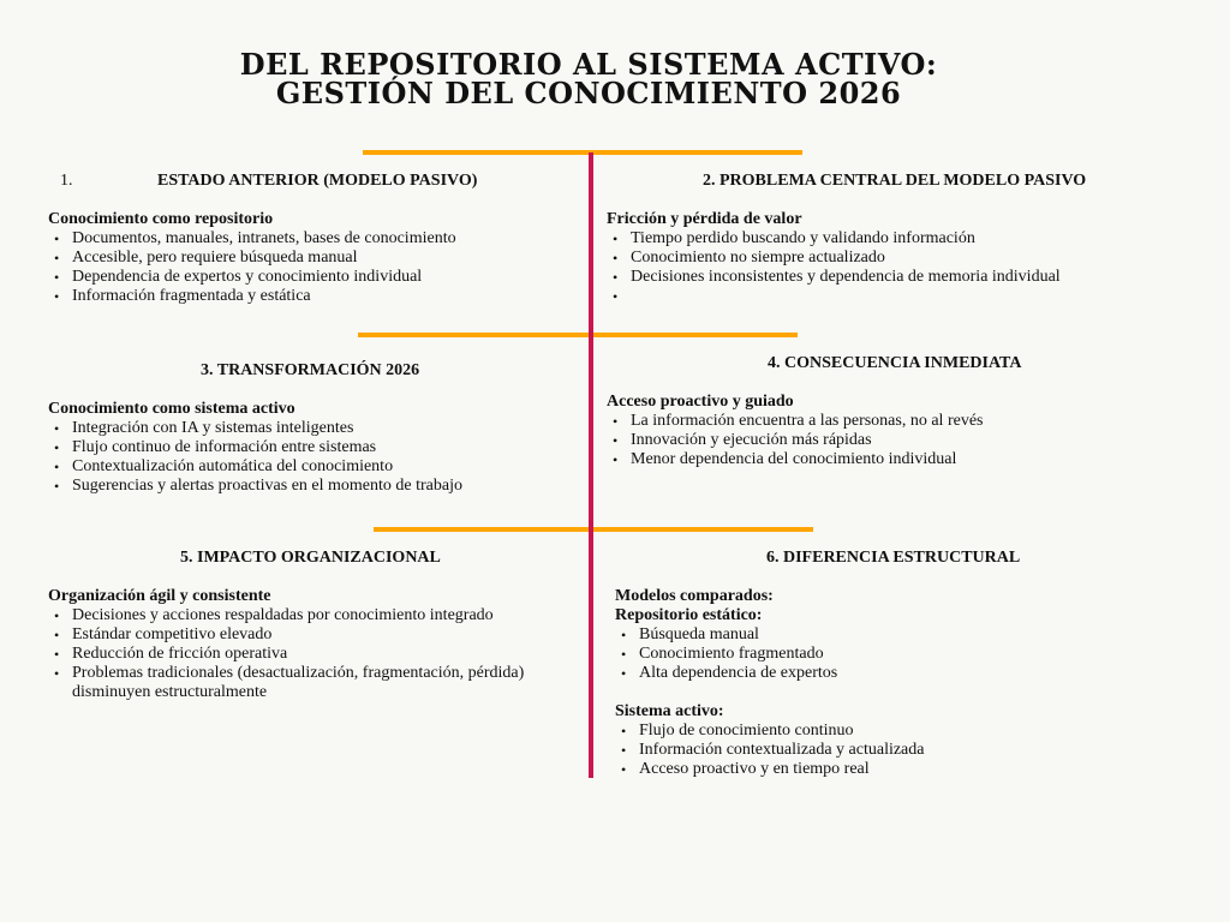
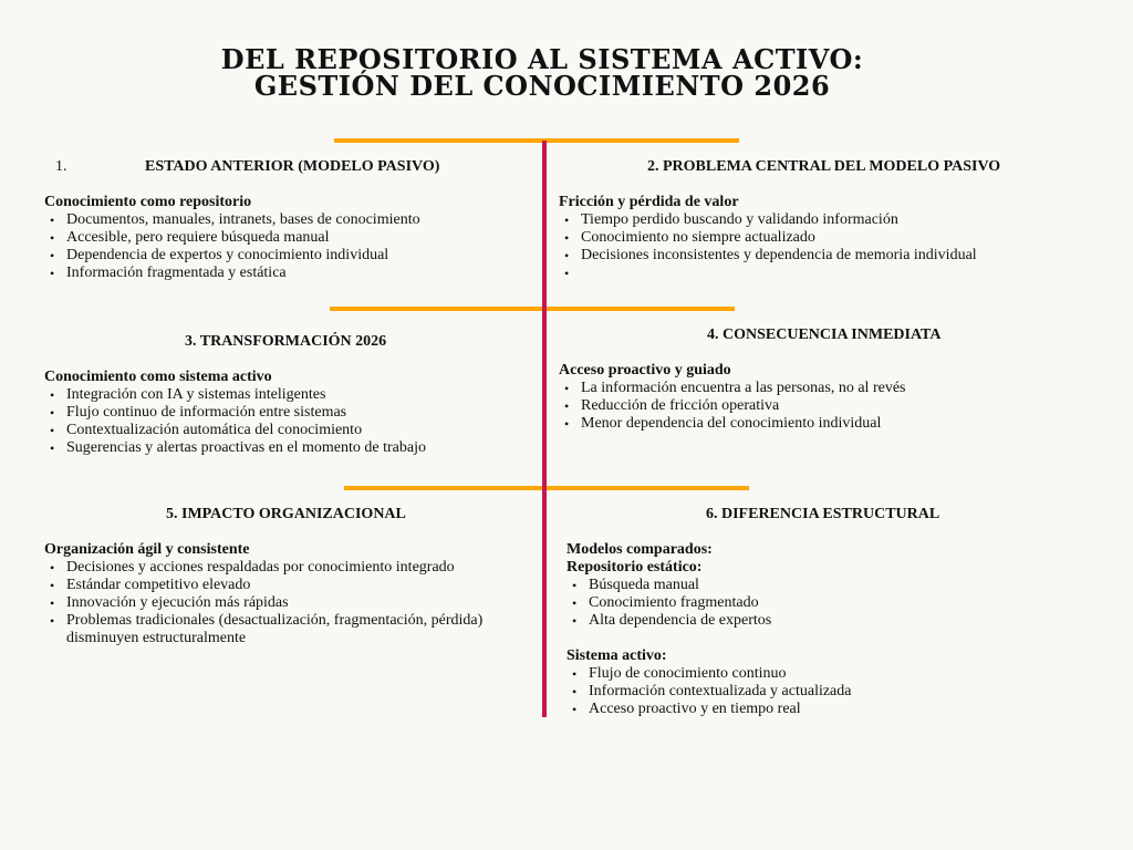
  DEL REPOSITORIO AL SISTEMA ACTIVO:
  GESTIÓN DEL CONOCIMIENTO 2026
  1.
  ESTADO ANTERIOR (MODELO PASIVO)
  Conocimiento como repositorio
  Documentos, manuales, intranets, bases de conocimiento
  Accesible, pero requiere búsqueda manual
  Dependencia de expertos y conocimiento individual
  Información fragmentada y estática
  2. PROBLEMA CENTRAL DEL MODELO PASIVO
  Fricción y pérdida de valor
  Tiempo perdido buscando y validando información
  Conocimiento no siempre actualizado
  Decisiones inconsistentes y dependencia de memoria individual
  3. TRANSFORMACIÓN 2026
  Conocimiento como sistema activo
  Integración con IA y sistemas inteligentes
  Flujo continuo de información entre sistemas
  Contextualización automática del conocimiento
  Sugerencias y alertas proactivas en el momento de trabajo
  4. CONSECUENCIA INMEDIATA
  Acceso proactivo y guiado
  La información encuentra a las personas, no al revés
- Innovación y ejecución más rápidas
+ Reducción de fricción operativa
  Menor dependencia del conocimiento individual
  5. IMPACTO ORGANIZACIONAL
  Organización ágil y consistente
  Decisiones y acciones respaldadas por conocimiento integrado
  Estándar competitivo elevado
- Reducción de fricción operativa
+ Innovación y ejecución más rápidas
  Problemas tradicionales (desactualización, fragmentación, pérdida) disminuyen estructuralmente
  6. DIFERENCIA ESTRUCTURAL
  Modelos comparados:
  Repositorio estático:
  Búsqueda manual
  Conocimiento fragmentado
  Alta dependencia de expertos
  Sistema activo:
  Flujo de conocimiento continuo
  Información contextualizada y actualizada
  Acceso proactivo y en tiempo real
